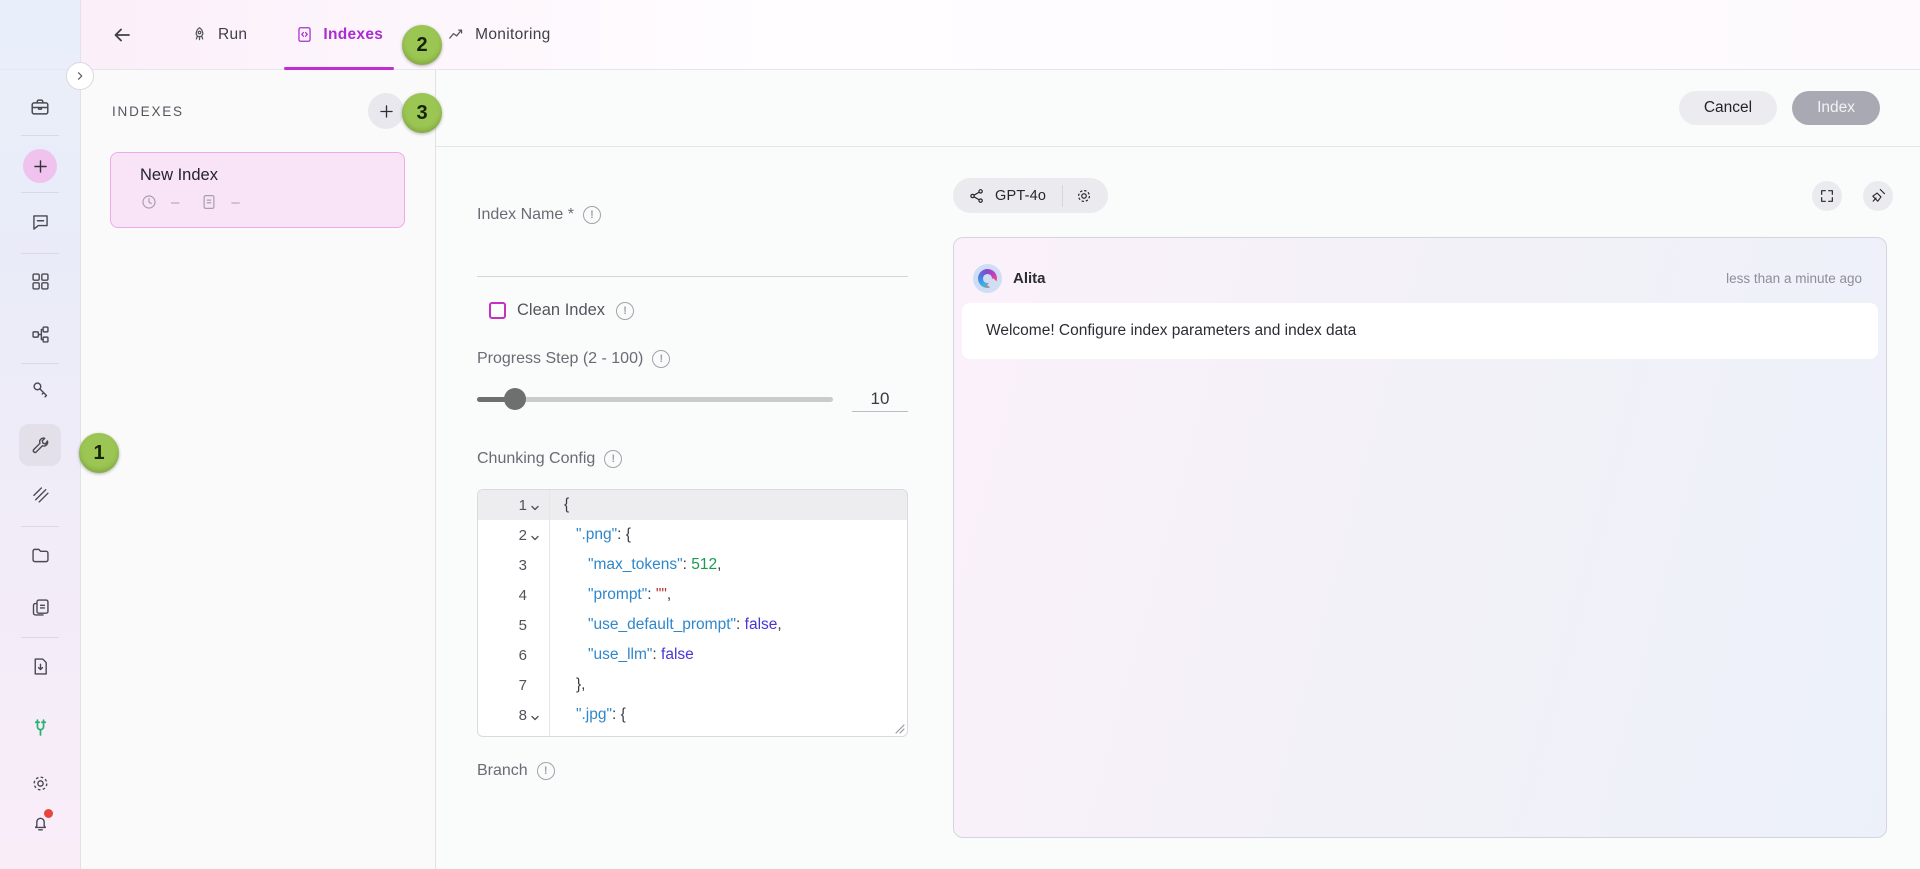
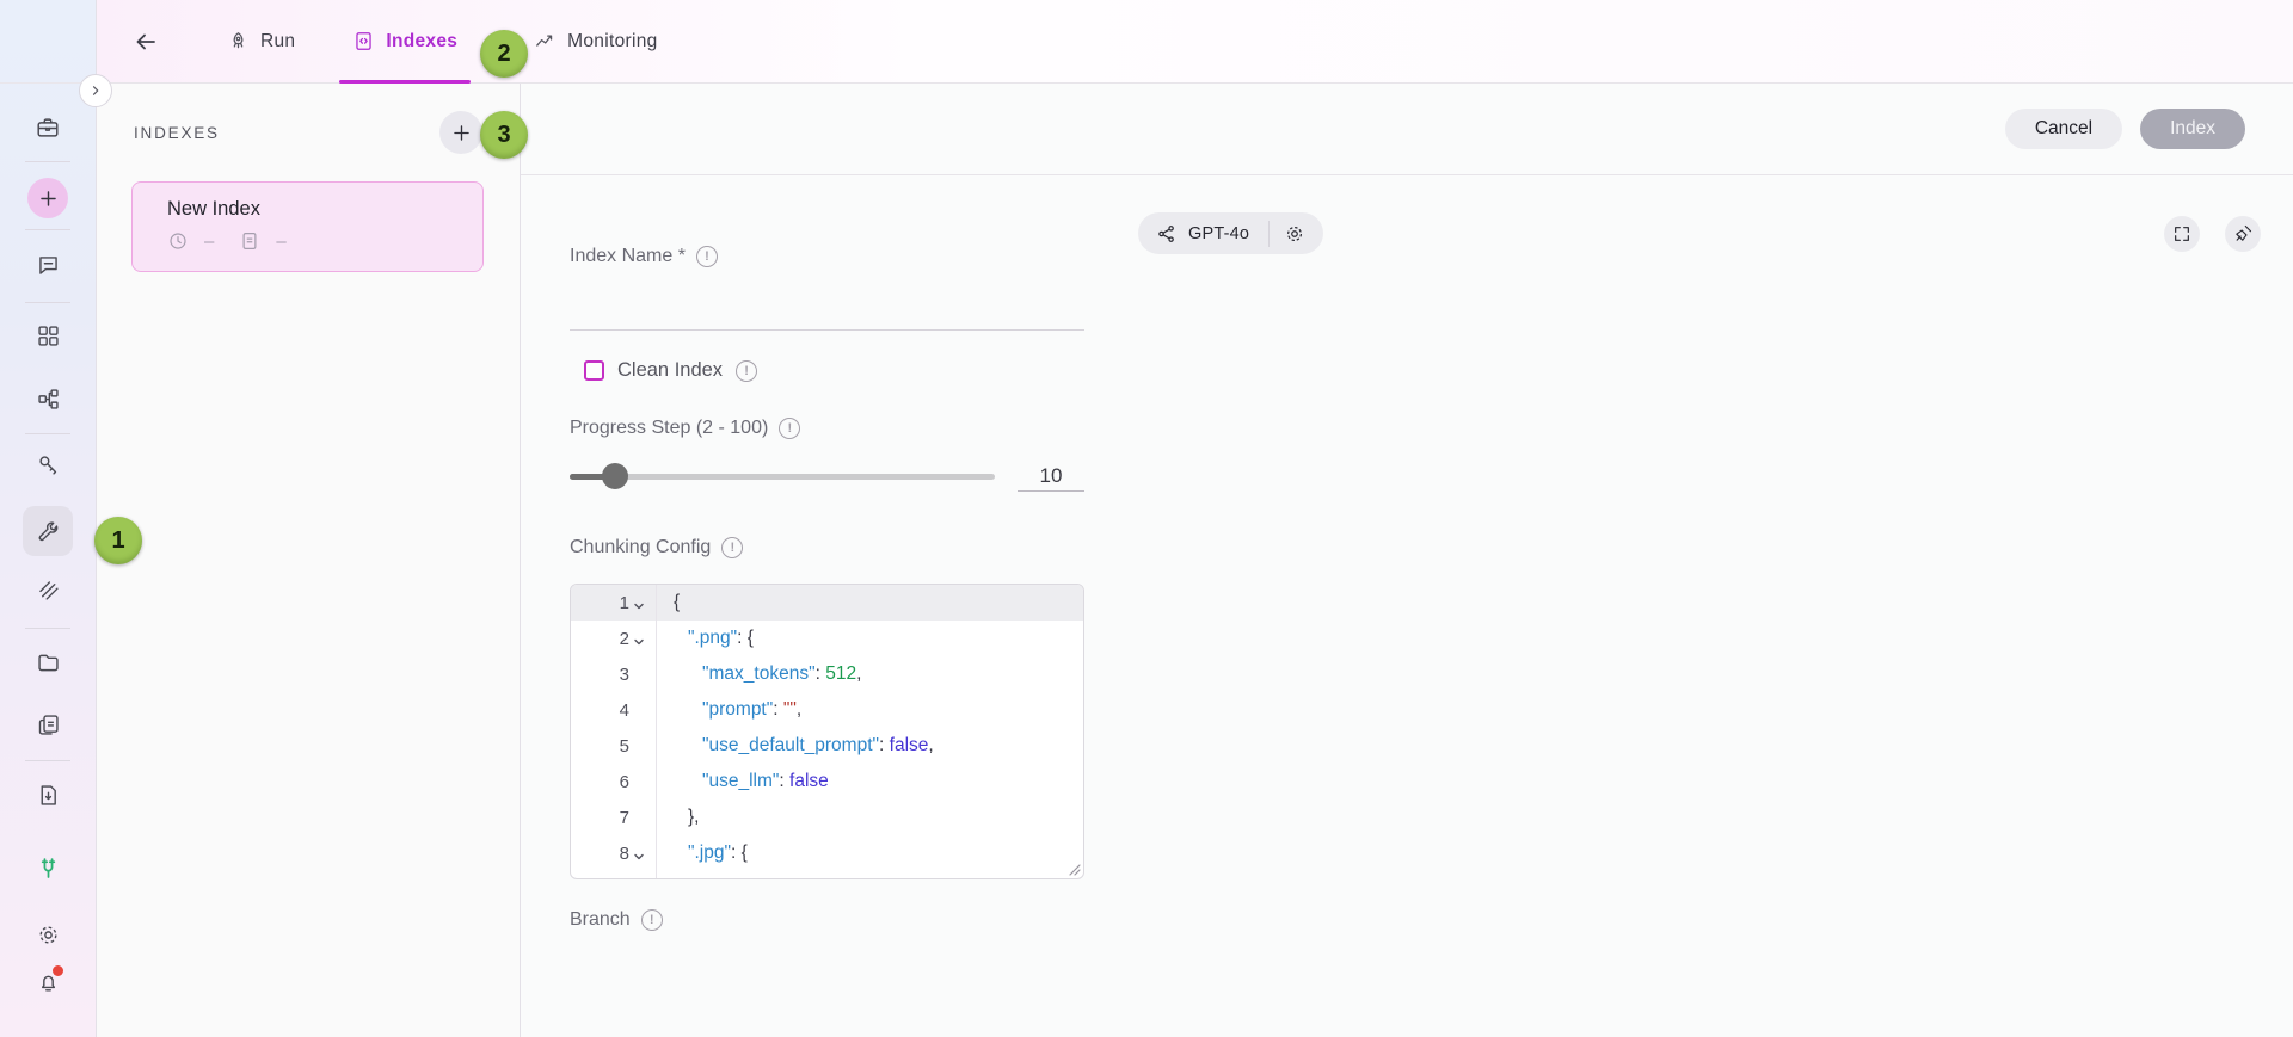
  Run
  Indexes
  Monitoring
  INDEXES
  New Index
  –
  –
  Cancel
  Index
  Index Name *
  Clean Index
  Progress Step (2 - 100)
  10
  Chunking Config
  1
  {
  2
  ".png": {
  3
  "max_tokens": 512,
  4
  "prompt": "",
  5
  "use_default_prompt": false,
  6
  "use_llm": false
  7
  },
  8
  ".jpg": {
  Branch
  GPT-4o
- Alita
- less than a minute ago
- Welcome! Configure index parameters and index data
  1
  2
  3
